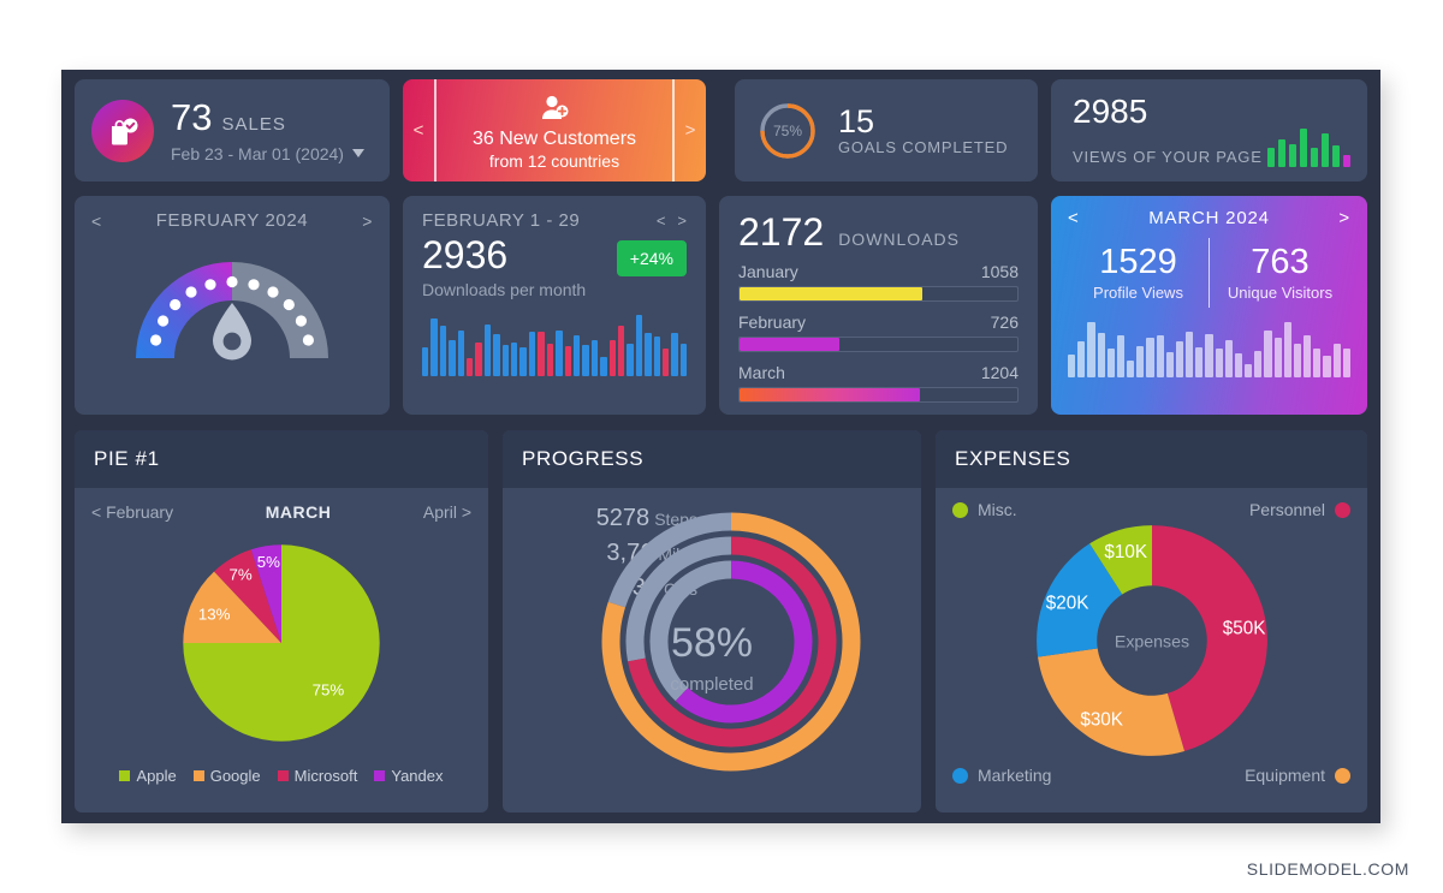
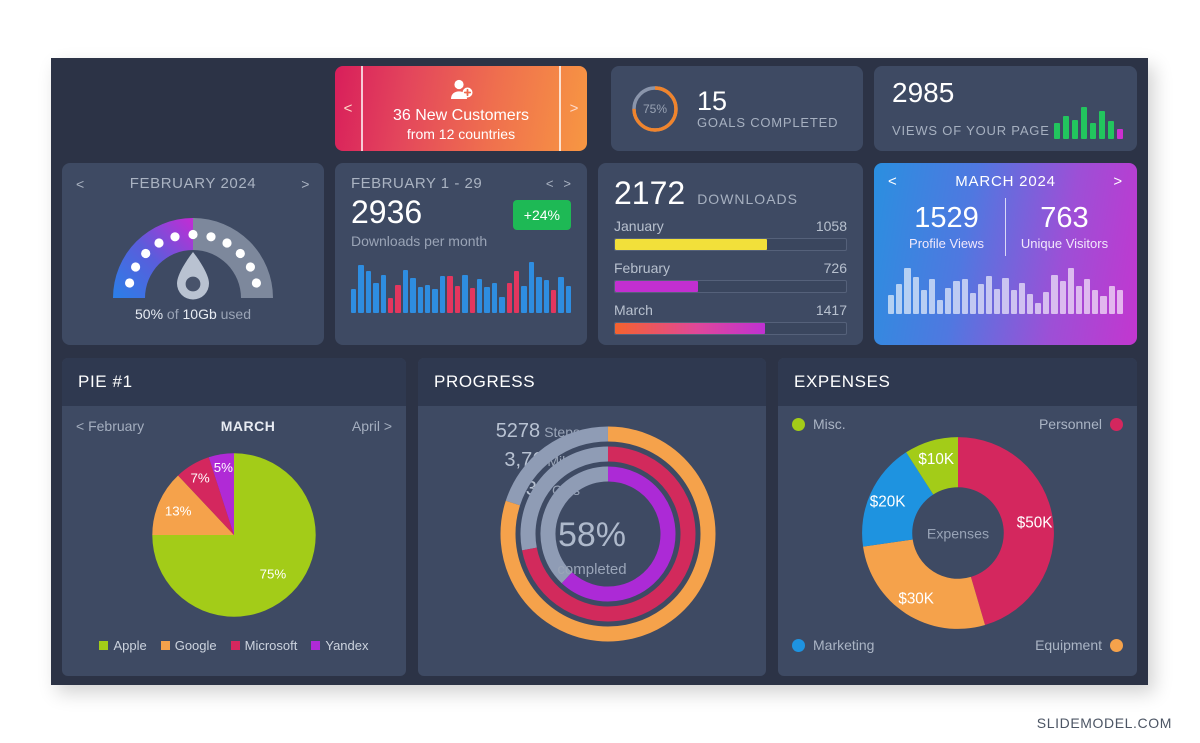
- 73
- SALES
- Feb 23 - Mar 01 (2024)
  <
  36 New Customers
  from 12 countries
  >
  75%
  15
  GOALS COMPLETED
  2985
  VIEWS OF YOUR PAGE
  <
  FEBRUARY 2024
  >
+ 50% of 10Gb used
  FEBRUARY 1 - 29
  <
  >
  2936
  Downloads per month
  +24%
  2172
  DOWNLOADS
  January
  1058
  February
  726
  March
- 1204
+ 1417
  <
  MARCH 2024
  >
  1529
  Profile Views
  763
  Unique Visitors
  PIE #1
  < February
  MARCH
  April >
  75%
  13%
  7%
  5%
  Apple
  Google
  Microsoft
  Yandex
  PROGRESS
  5278 Step
  58%
  completed
  EXPENSES
  Misc.
  Personnel
  Marketing
  Equipment
  $50K
  $30K
  $20K
  $10K
  Expenses
  SLIDEMODEL.COM
